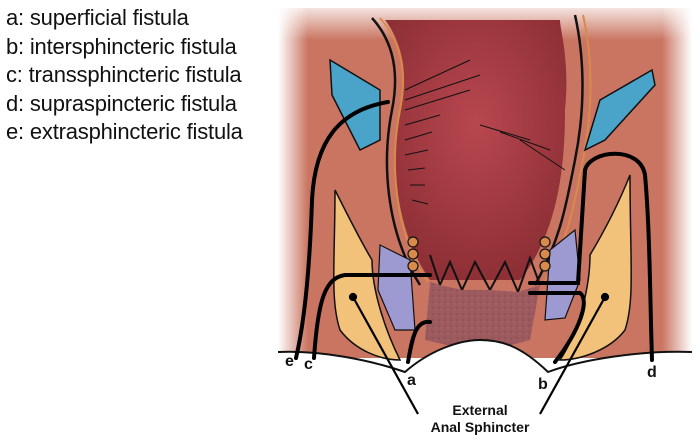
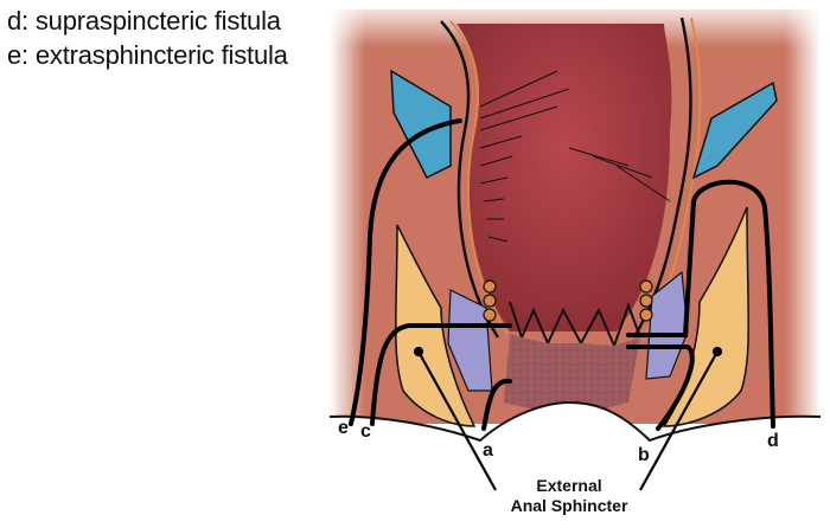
- a: superficial fistula
- b: intersphincteric fistula
- c: transsphincteric fistula
  d: supraspincteric fistula
  e: extrasphincteric fistula
  e
  c
  a
  b
  d
  External
  Anal Sphincter
